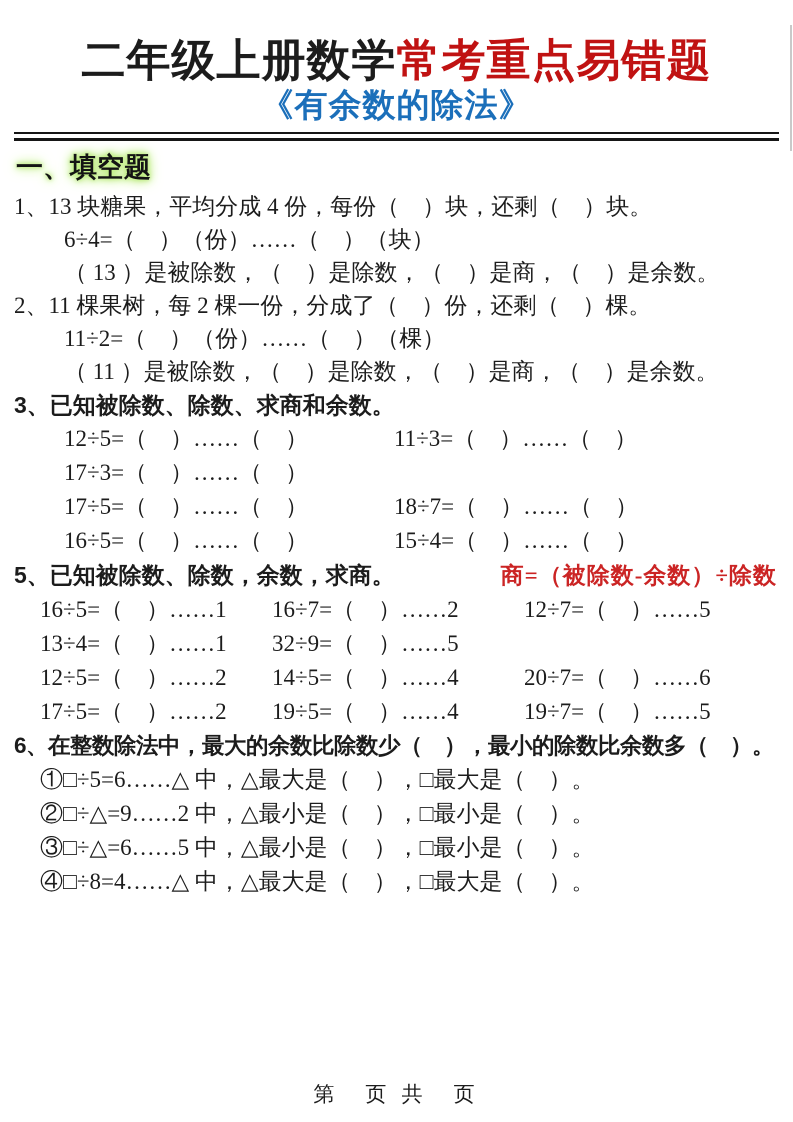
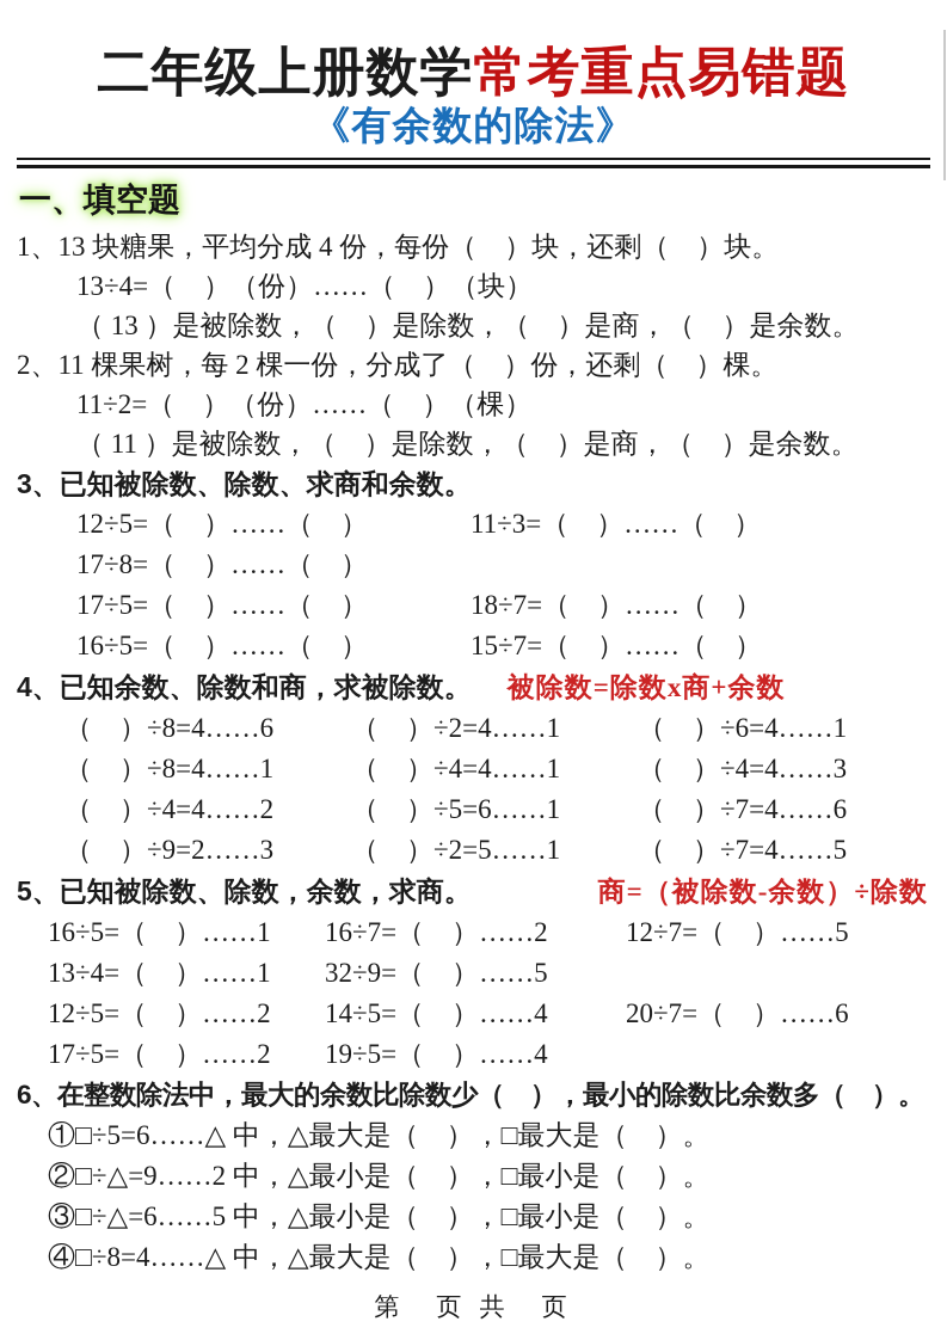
  二年级上册数学常考重点易错题
  《有余数的除法》
  一、填空题
  1、13 块糖果，平均分成 4 份，每份（ ）块，还剩（ ）块。
- 6÷4=（ ）（份）……（ ）（块）
+ 13÷4=（ ）（份）……（ ）（块）
  （ 13 ）是被除数，（ ）是除数，（ ）是商，（ ）是余数。
  2、11 棵果树，每 2 棵一份，分成了（ ）份，还剩（ ）棵。
  11÷2=（ ）（份）……（ ）（棵）
  （ 11 ）是被除数，（ ）是除数，（ ）是商，（ ）是余数。
  3、已知被除数、除数、求商和余数。
  12÷5=（ ）……（ ）
  11÷3=（ ）……（ ）
- 17÷3=（ ）……（ ）
+ 17÷8=（ ）……（ ）
  17÷5=（ ）……（ ）
  18÷7=（ ）……（ ）
  16÷5=（ ）……（ ）
- 15÷4=（ ）……（ ）
+ 15÷7=（ ）……（ ）
+ 4、已知余数、除数和商，求被除数。
+ 被除数=除数x商+余数
+ （ ）÷8=4……6
+ （ ）÷2=4……1
+ （ ）÷6=4……1
+ （ ）÷8=4……1
+ （ ）÷4=4……1
+ （ ）÷4=4……3
+ （ ）÷4=4……2
+ （ ）÷5=6……1
+ （ ）÷7=4……6
+ （ ）÷9=2……3
+ （ ）÷2=5……1
+ （ ）÷7=4……5
  5、已知被除数、除数，余数，求商。
  商=（被除数-余数）÷除数
  16÷5=（ ）……1
  16÷7=（ ）……2
  12÷7=（ ）……5
  13÷4=（ ）……1
  32÷9=（ ）……5
  12÷5=（ ）……2
  14÷5=（ ）……4
  20÷7=（ ）……6
  17÷5=（ ）……2
  19÷5=（ ）……4
- 19÷7=（ ）……5
  6、在整数除法中，最大的余数比除数少（ ），最小的除数比余数多（ ）。
  ①□÷5=6……△ 中，△最大是（ ），□最大是（ ）。
  ②□÷△=9……2 中，△最小是（ ），□最小是（ ）。
  ③□÷△=6……5 中，△最小是（ ），□最小是（ ）。
  ④□÷8=4……△ 中，△最大是（ ），□最大是（ ）。
  第 页 共 页
